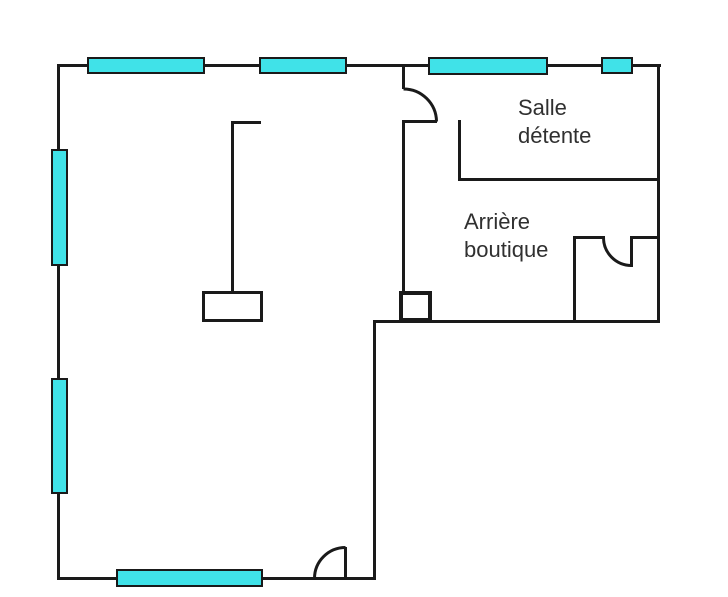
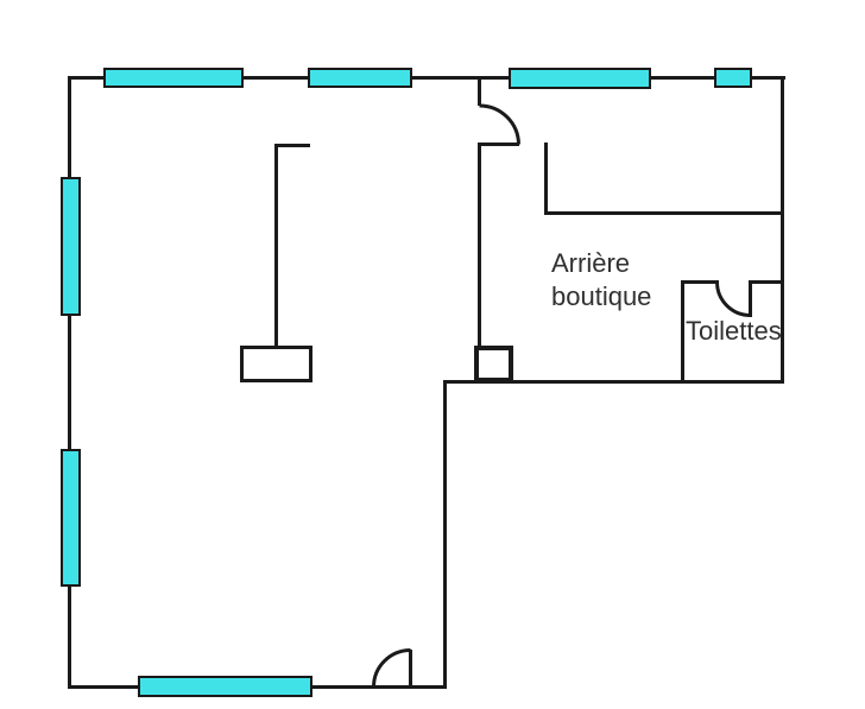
- Salle
- détente
  Arrière
  boutique
+ Toilettes
